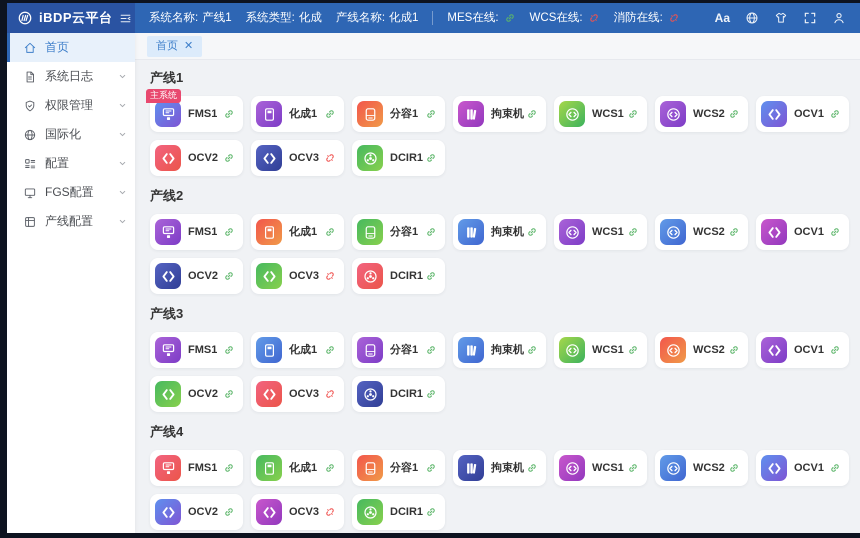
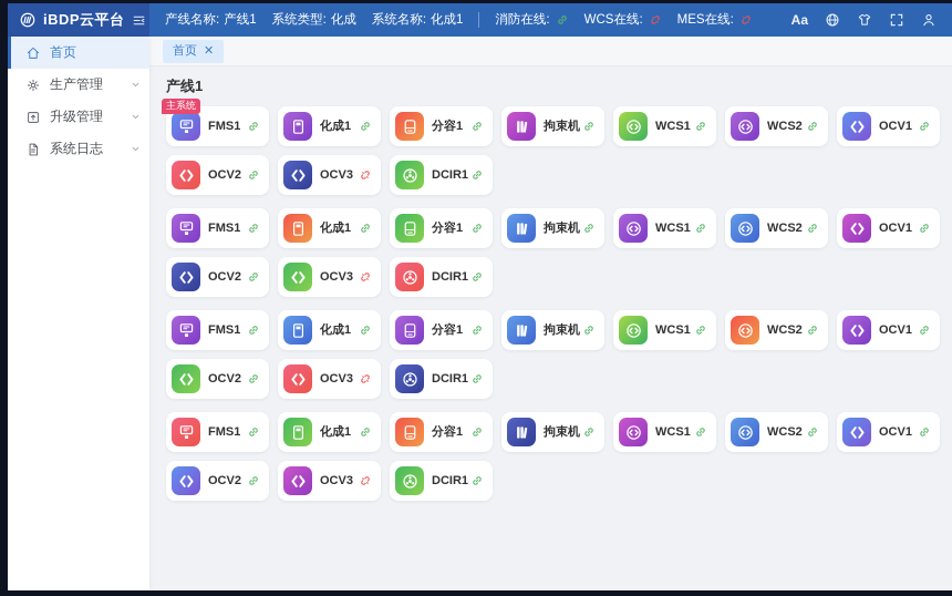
  iBDP云平台
- 系统名称:
+ 产线名称:
  产线1
  系统类型:
  化成
- 产线名称:
+ 系统名称:
  化成1
- MES在线:
+ 消防在线:
  WCS在线:
- 消防在线:
+ MES在线:
  Aa
  首页
+ 生产管理
+ 升级管理
  系统日志
- 权限管理
- 国际化
- 配置
- FGS配置
- 产线配置
  首页
  ✕
  产线1
  FMS1
  主系统
  化成1
  分容1
  拘束机
  WCS1
  WCS2
  OCV1
  OCV2
  OCV3
  DCIR1
- 产线2
  FMS1
  化成1
  分容1
  拘束机
  WCS1
  WCS2
  OCV1
  OCV2
  OCV3
  DCIR1
- 产线3
  FMS1
  化成1
  分容1
  拘束机
  WCS1
  WCS2
  OCV1
  OCV2
  OCV3
  DCIR1
- 产线4
  FMS1
  化成1
  分容1
  拘束机
  WCS1
  WCS2
  OCV1
  OCV2
  OCV3
  DCIR1
